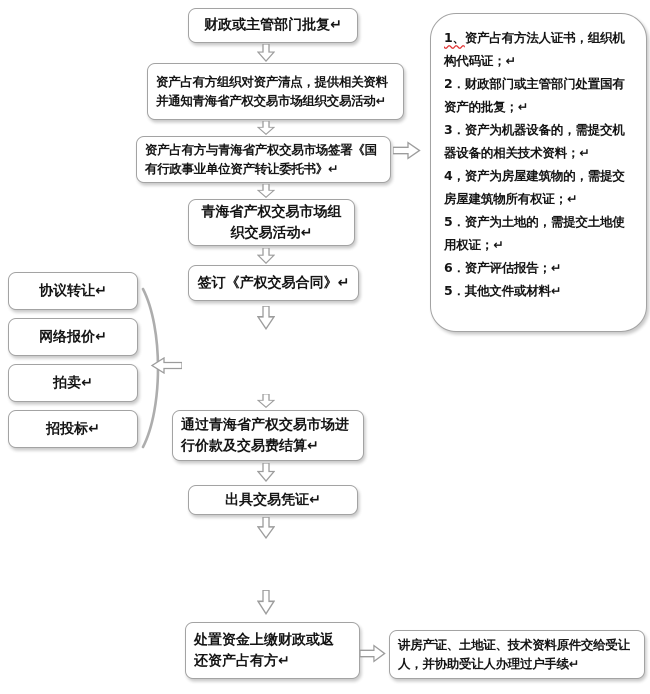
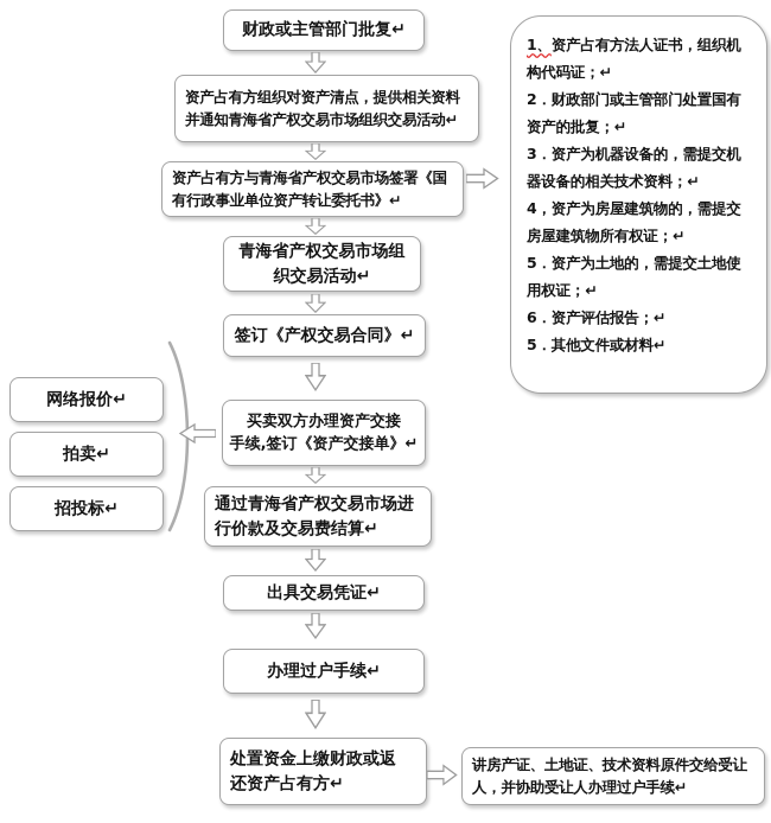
  财政或主管部门批复↵
  资产占有方组织对资产清点，提供相关资料
  并通知青海省产权交易市场组织交易活动↵
  资产占有方与青海省产权交易市场签署《国
  有行政事业单位资产转让委托书》↵
  青海省产权交易市场组
  织交易活动↵
  签订《产权交易合同》↵
+ 买卖双方办理资产交接
+ 手续,签订《资产交接单》↵
  通过青海省产权交易市场进
  行价款及交易费结算↵
  出具交易凭证↵
+ 办理过户手续↵
  处置资金上缴财政或返
  还资产占有方↵
  讲房产证、土地证、技术资料原件交给受让
  人，并协助受让人办理过户手续↵
- 协议转让↵
  网络报价↵
  拍卖↵
  招投标↵
  1、资产占有方法人证书，组织机构代码证；↵
  2．财政部门或主管部门处置国有资产的批复；↵
  3．资产为机器设备的，需提交机器设备的相关技术资料；↵
  4，资产为房屋建筑物的，需提交房屋建筑物所有权证；↵
  5．资产为土地的，需提交土地使用权证；↵
  6．资产评估报告；↵
  5．其他文件或材料↵
